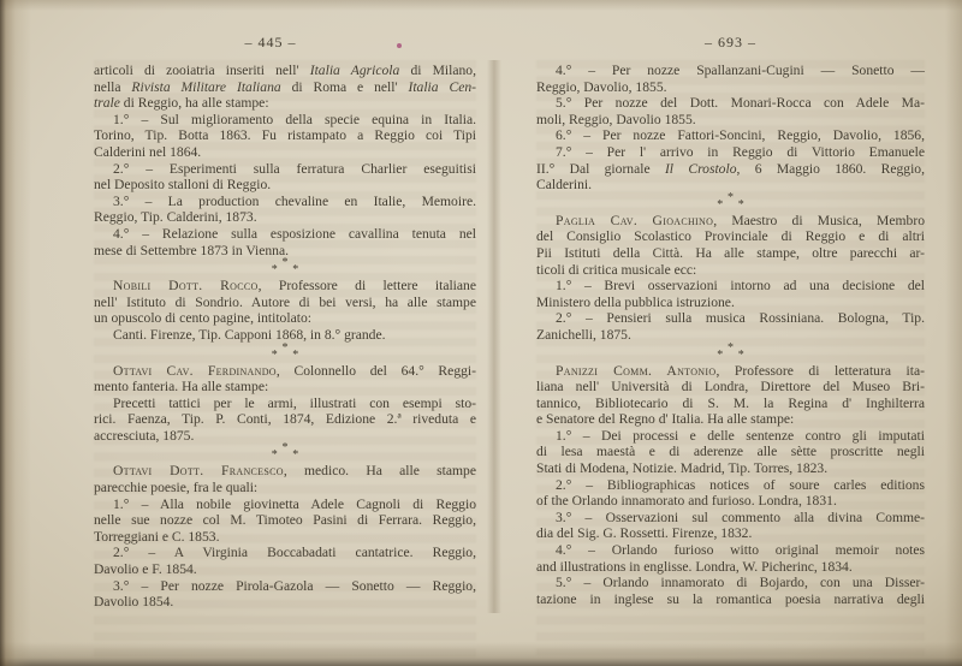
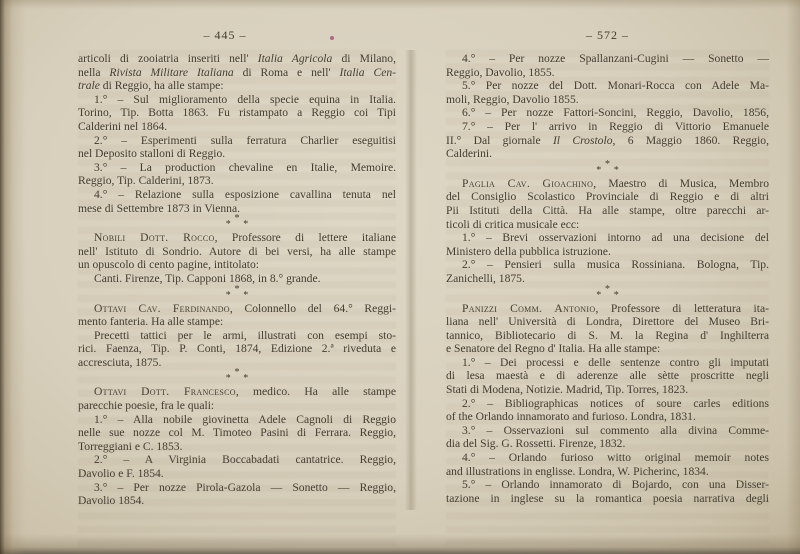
  – 445 –
- – 693 –
+ – 572 –
